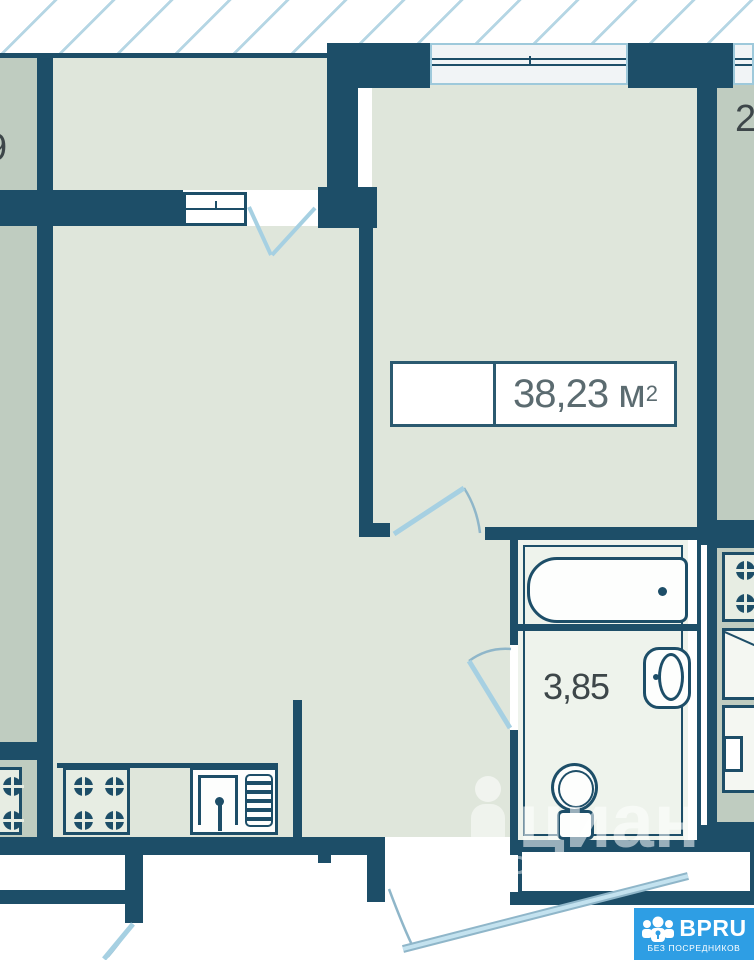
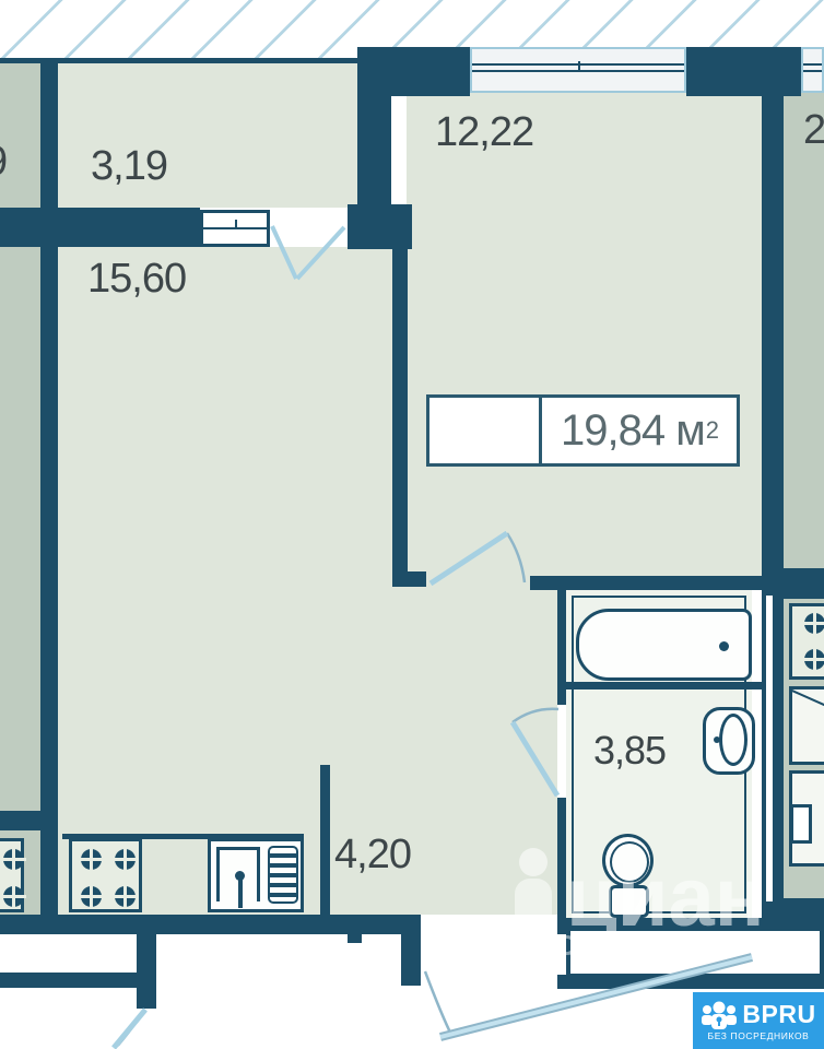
  2
+ 3,19
+ 15,60
+ 12,22
+ 4,20
  3,85
- 38,23
+ 19,84
  м
  2
  циан
  D
  BPRU
  БЕЗ ПОСРЕДНИКОВ
